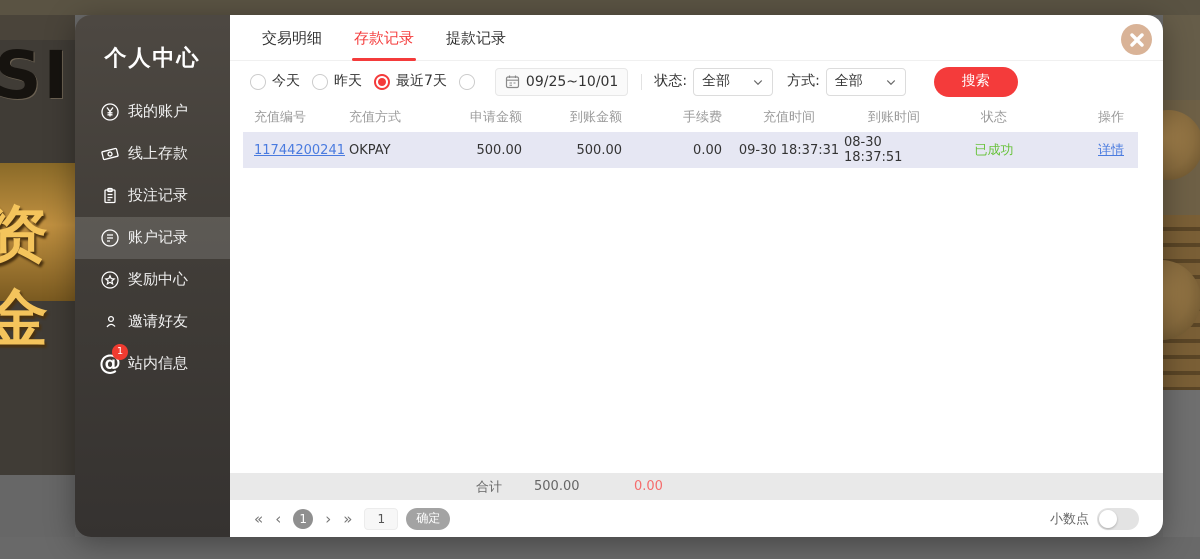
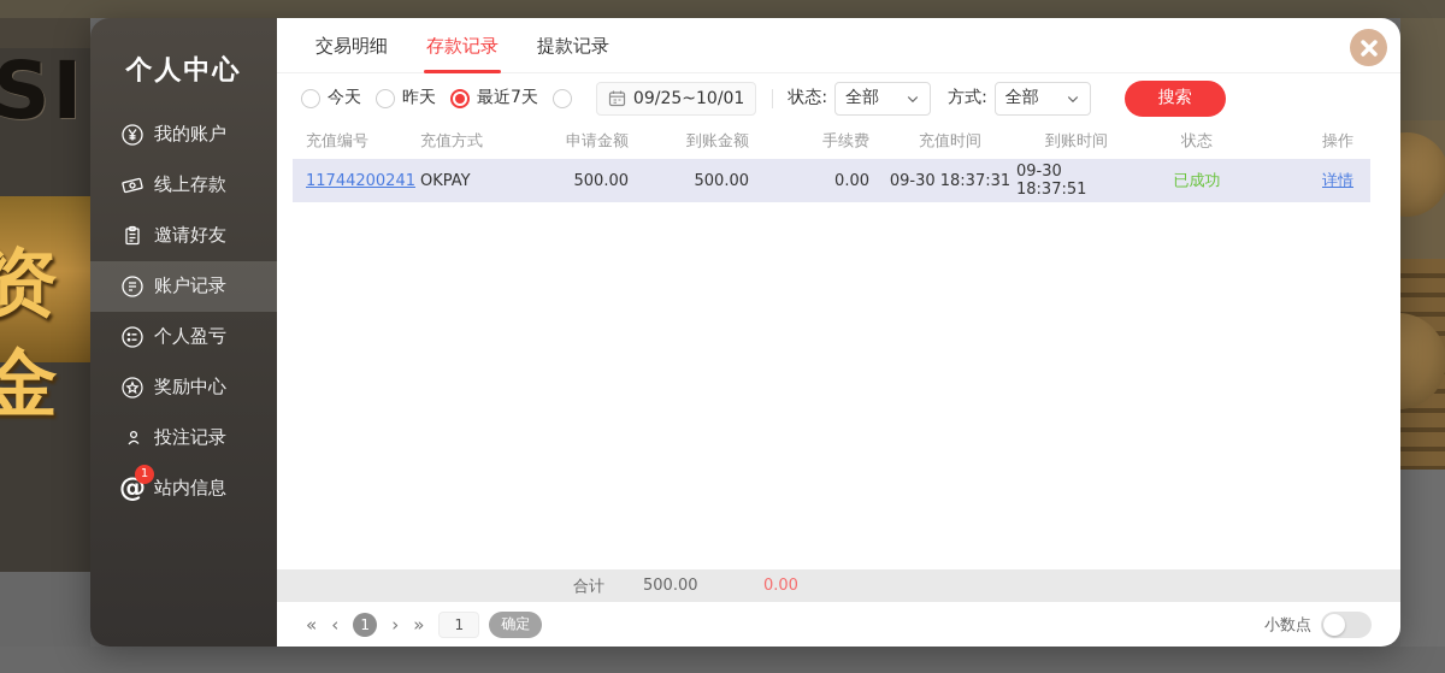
  SI
  资金
  个人中心
  我的账户
  线上存款
- 投注记录
+ 邀请好友
  账户记录
+ 个人盈亏
  奖励中心
- 邀请好友
+ 投注记录
  @
  1
  站内信息
  交易明细
  存款记录
  提款记录
  今天
  昨天
  最近7天
  09/25~10/01
  状态:
  全部
  方式:
  全部
  搜索
  充值编号
  充值方式
  申请金额
  到账金额
  手续费
  充值时间
  到账时间
  状态
  操作
  11744200241
  OKPAY
  500.00
  500.00
  0.00
  09-30 18:37:31
- 08-30 18:37:51
+ 09-30 18:37:51
  已成功
  详情
  合计
  500.00
  0.00
  «
  ‹
  1
  ›
  »
  1
  确定
  小数点
